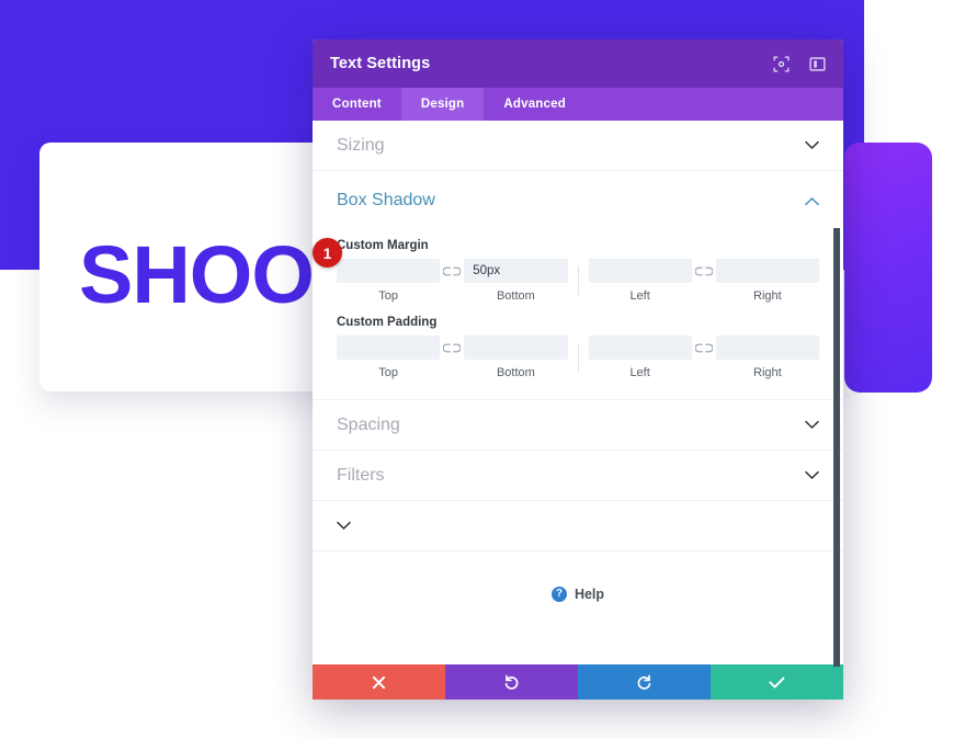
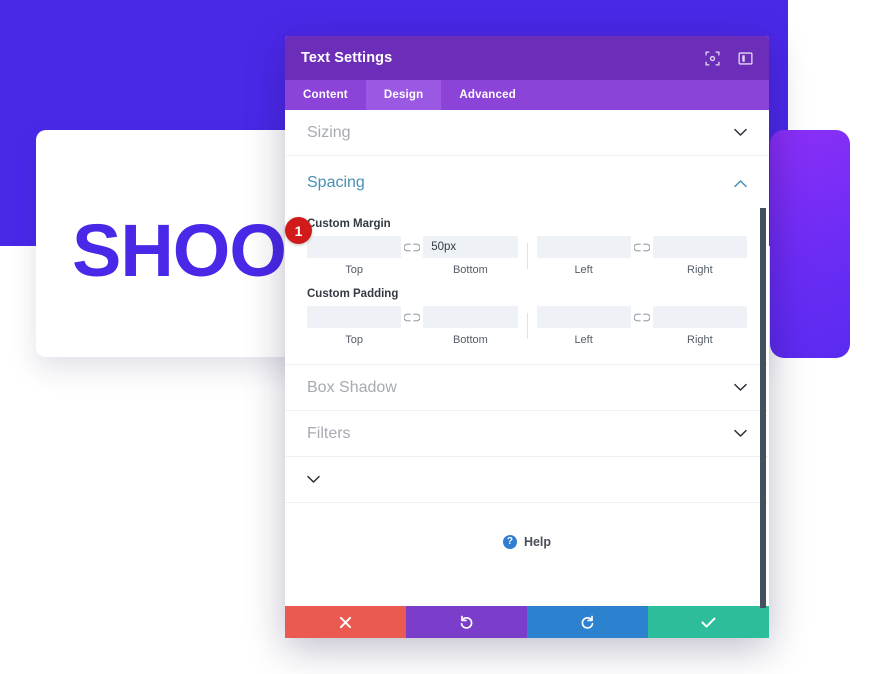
  SHOO
  Text Settings
  Content
  Design
  Advanced
  Sizing
- Box Shadow
+ Spacing
  Custom Margin
  Top
  50px
  Bottom
  Left
  Right
  Custom Padding
  Top
  Bottom
  Left
  Right
- Spacing
+ Box Shadow
  Filters
  ?
  Help
  1
